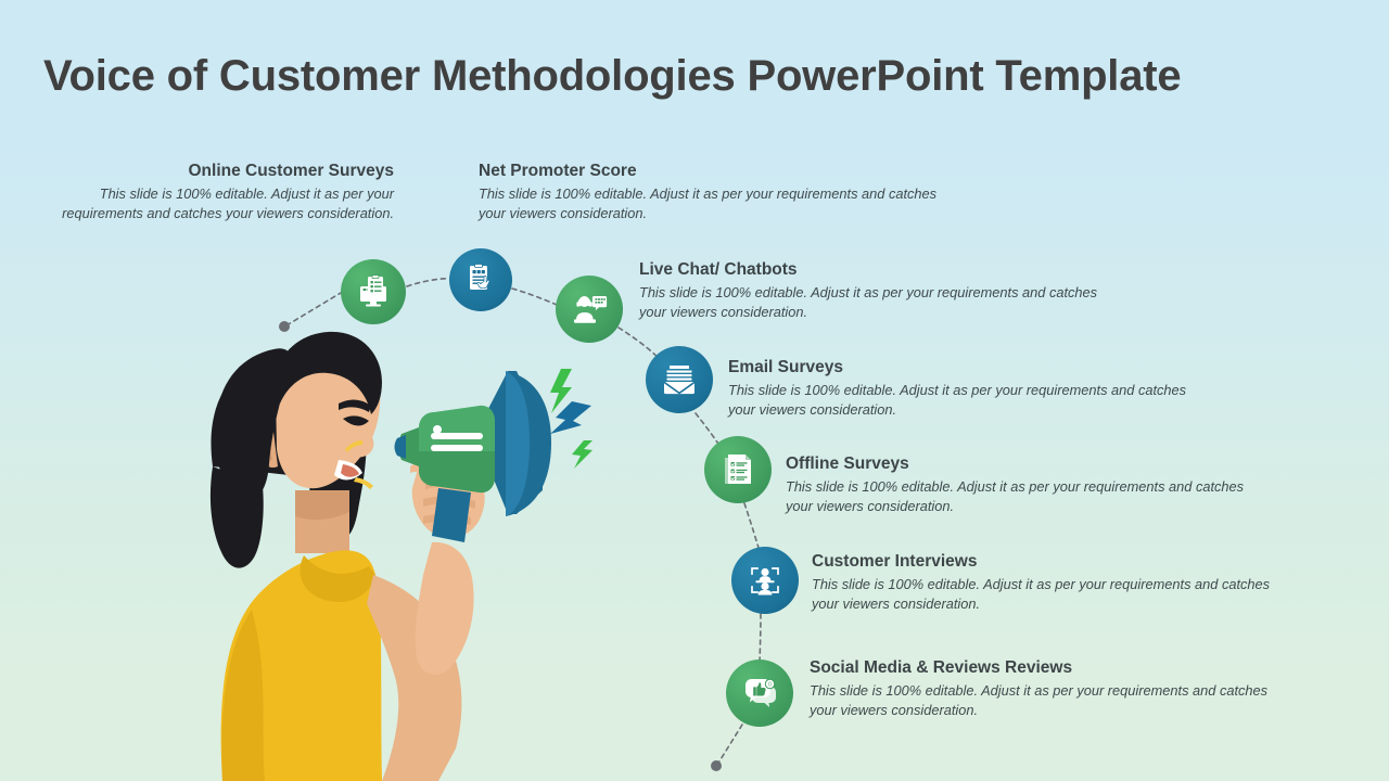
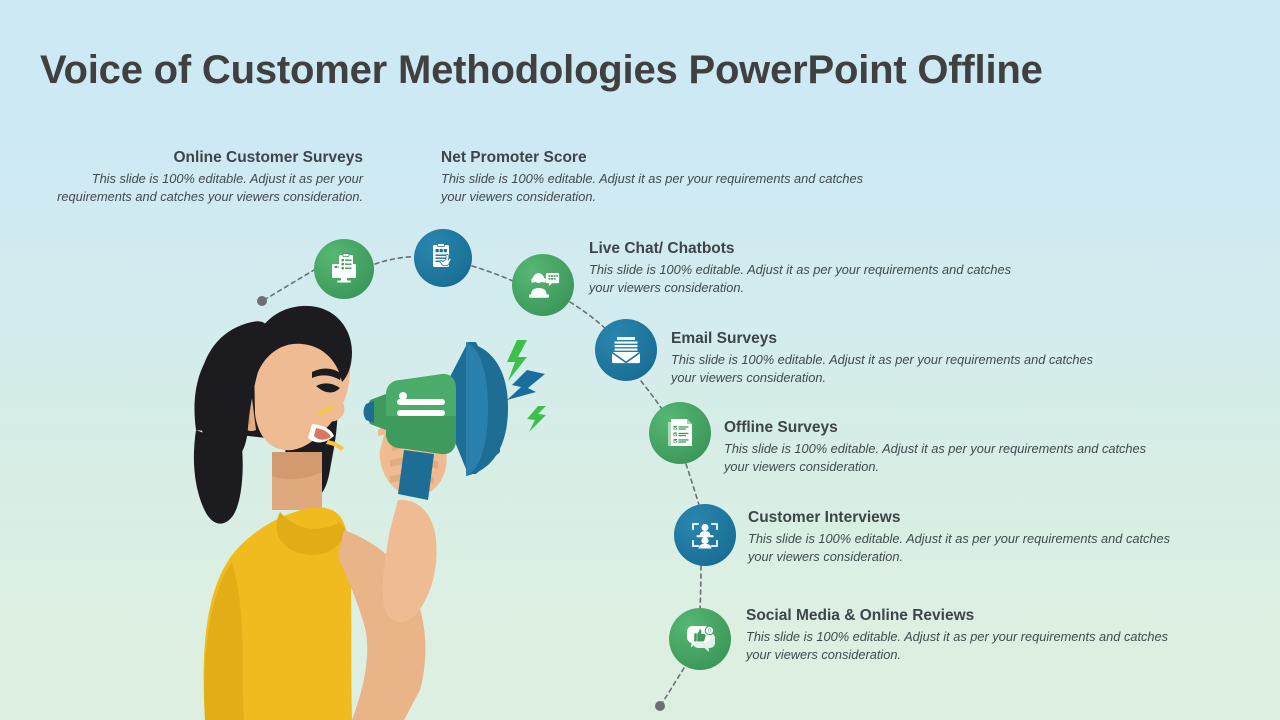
- Voice of Customer Methodologies PowerPoint Template
+ Voice of Customer Methodologies PowerPoint Offline
  Online Customer Surveys
  This slide is 100% editable. Adjust it as per your requirements and catches your viewers consideration.
  Net Promoter Score
  This slide is 100% editable. Adjust it as per your requirements and catches your viewers consideration.
  Live Chat/ Chatbots
  This slide is 100% editable. Adjust it as per your requirements and catches your viewers consideration.
  Email Surveys
  This slide is 100% editable. Adjust it as per your requirements and catches your viewers consideration.
  Offline Surveys
  This slide is 100% editable. Adjust it as per your requirements and catches your viewers consideration.
  Customer Interviews
  This slide is 100% editable. Adjust it as per your requirements and catches your viewers consideration.
- Social Media & Reviews Reviews
+ Social Media & Online Reviews
  This slide is 100% editable. Adjust it as per your requirements and catches your viewers consideration.
